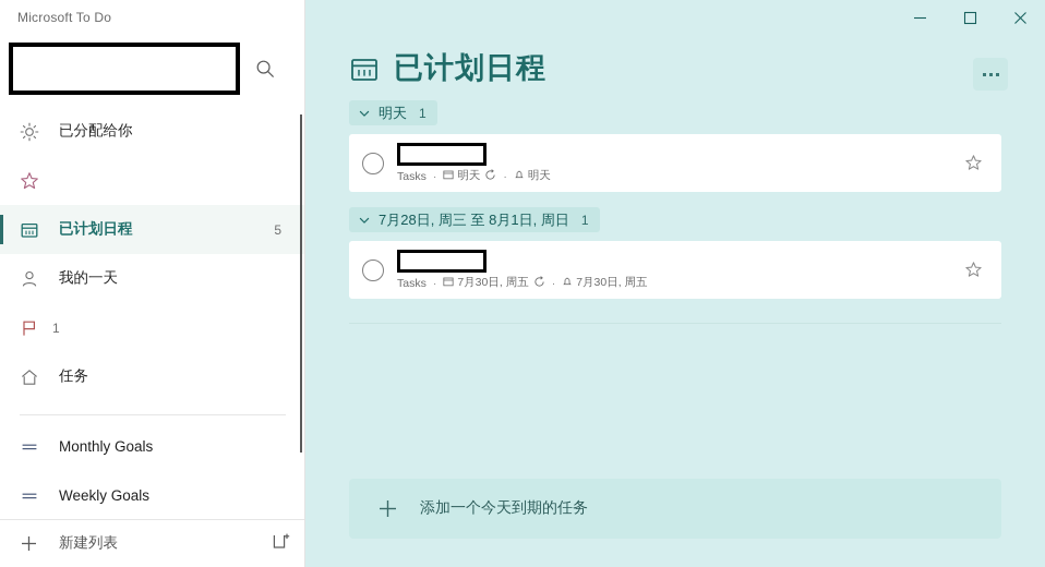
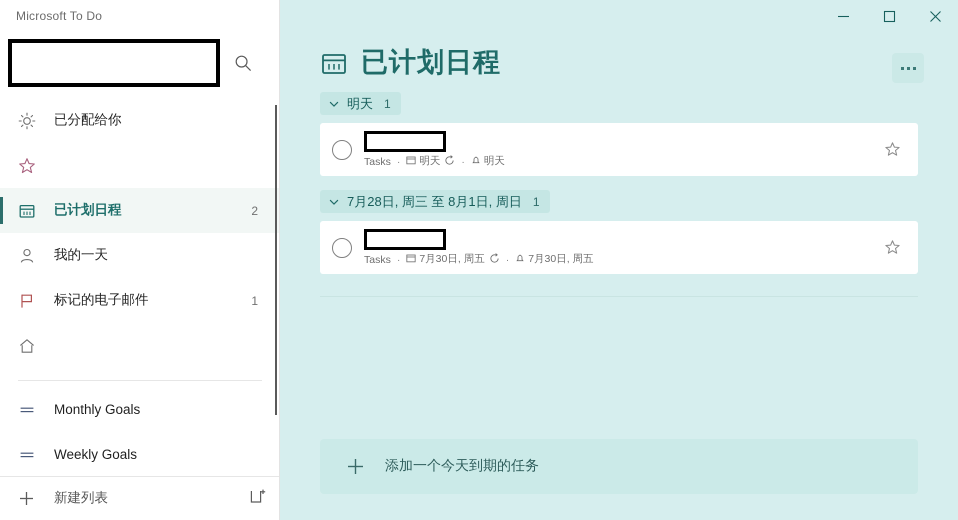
  Microsoft To Do
  已分配给你
  已计划日程
- 5
+ 2
  我的一天
+ 标记的电子邮件
  1
- 任务
  Monthly Goals
  Weekly Goals
  新建列表
  已计划日程
  明天
  1
  Tasks
  ·
  明天
  ·
  明天
  7月28日, 周三 至 8月1日, 周日
  1
  Tasks
  ·
  7月30日, 周五
  ·
  7月30日, 周五
  添加一个今天到期的任务
